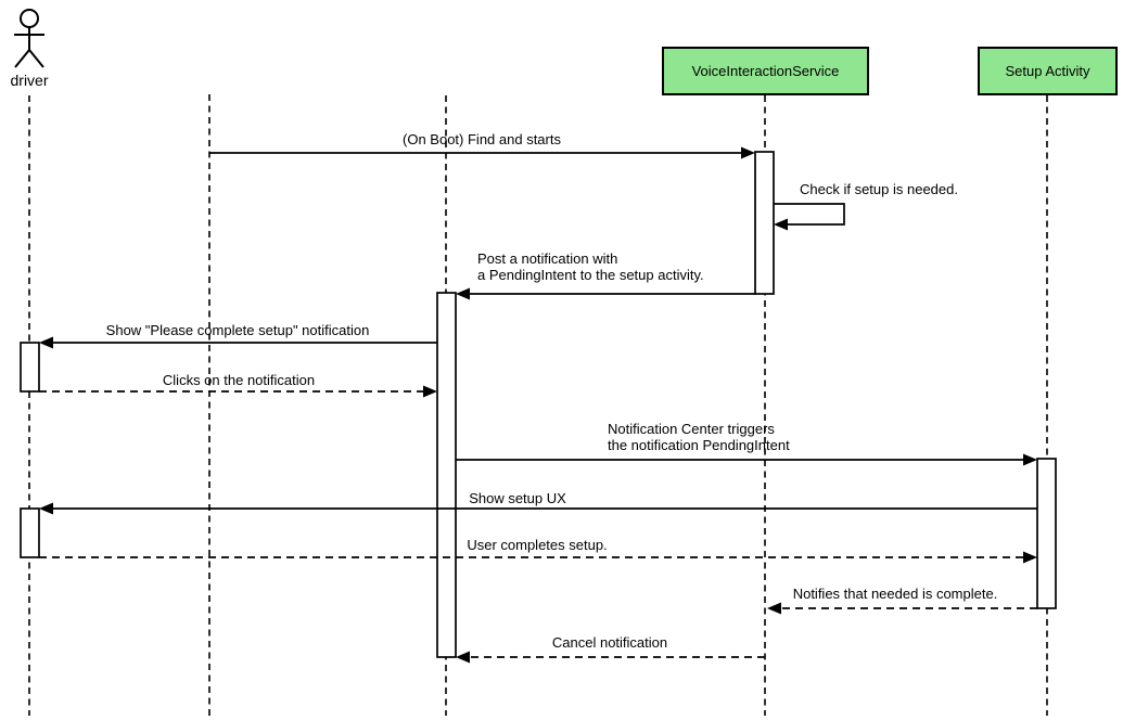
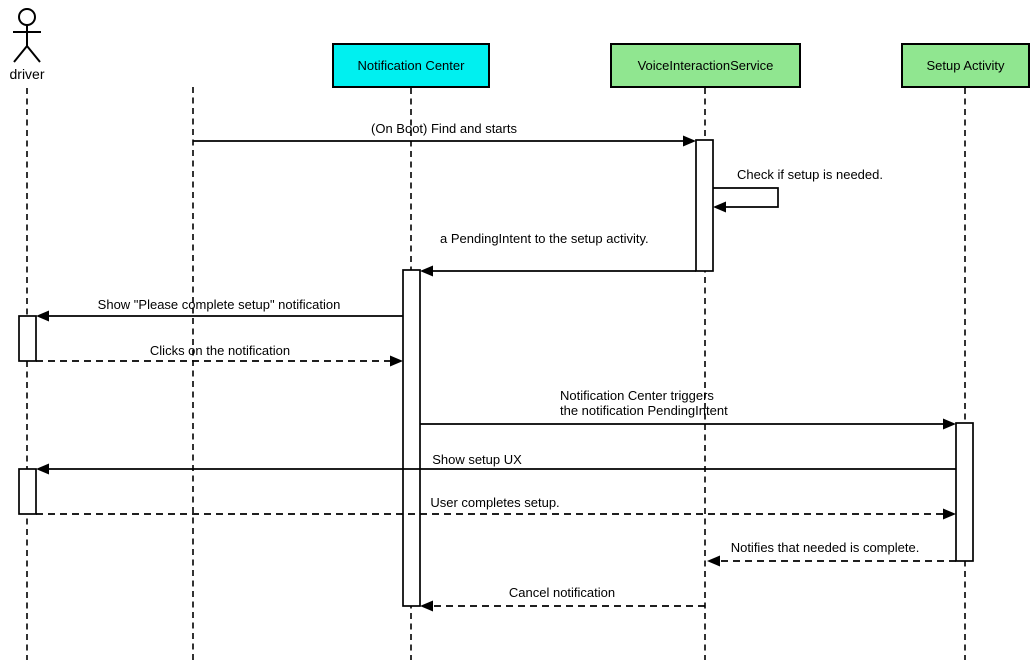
+ Notification Center
  VoiceInteractionService
  Setup Activity
  driver
  (On Boot) Find and starts
  Check if setup is needed.
- Post a notification with
  a PendingIntent to the setup activity.
  Show "Please complete setup" notification
  Clicks on the notification
  Notification Center triggers
  the notification PendingIntent
  Show setup UX
  User completes setup.
  Notifies that needed is complete.
  Cancel notification
